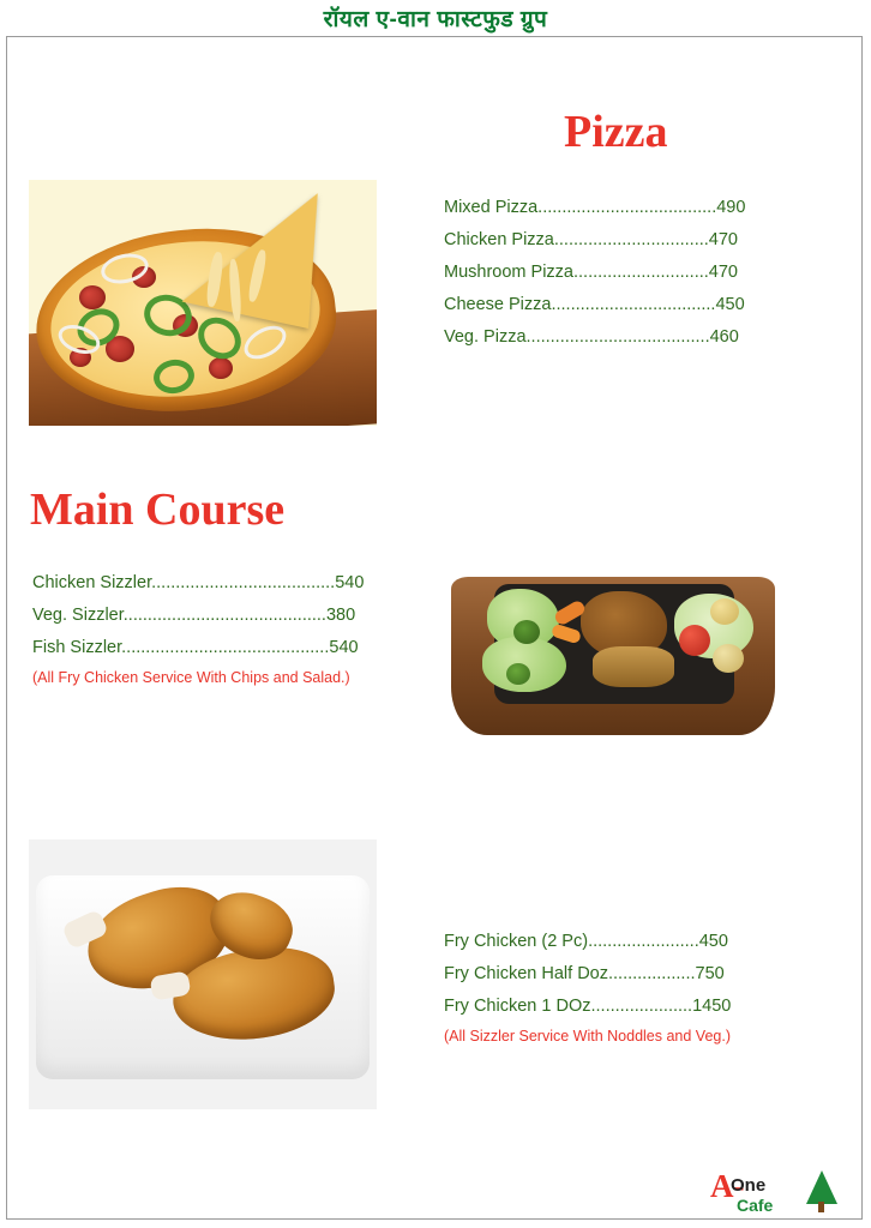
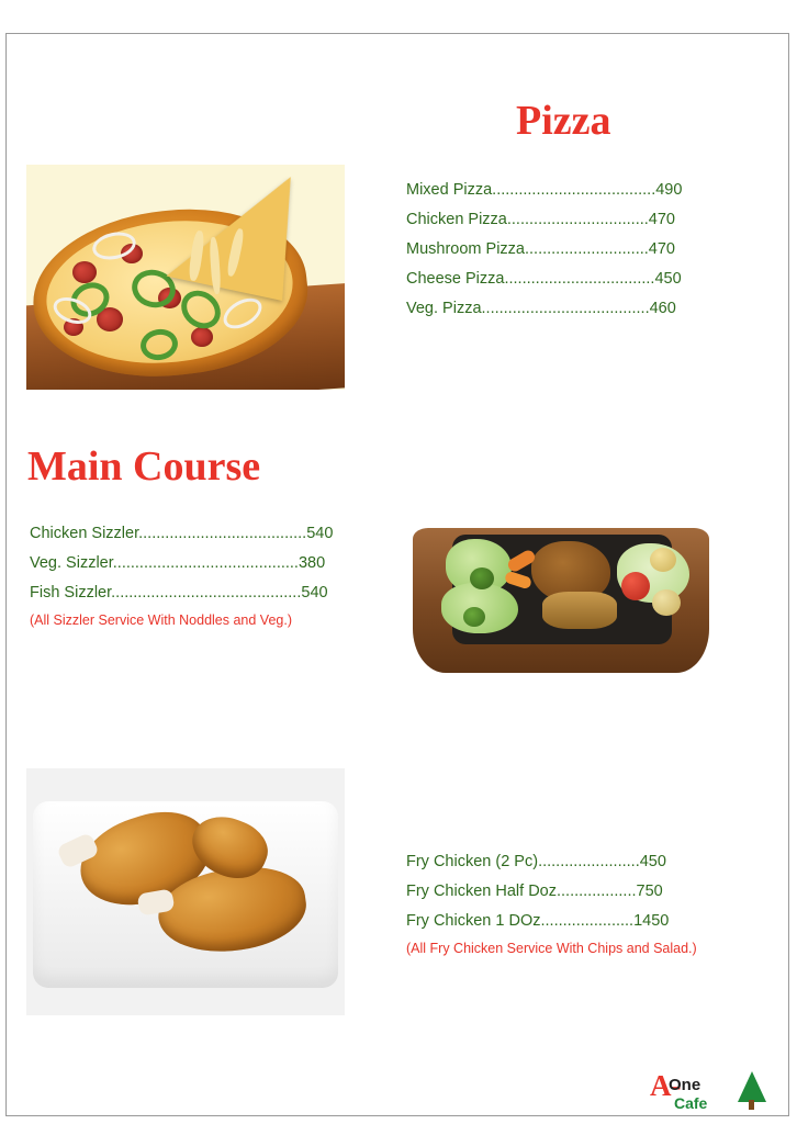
- रॉयल ए-वान फास्टफुड ग्रुप
  Pizza
  Mixed Pizza.....................................490
  Chicken Pizza................................470
  Mushroom Pizza............................470
  Cheese Pizza..................................450
  Veg. Pizza......................................460
  Main Course
  Chicken Sizzler......................................540
  Veg. Sizzler..........................................380
  Fish Sizzler...........................................540
- (All Fry Chicken Service With Chips and Salad.)
+ (All Sizzler Service With Noddles and Veg.)
  Fry Chicken (2 Pc).......................450
  Fry Chicken Half Doz..................750
  Fry Chicken 1 DOz.....................1450
- (All Sizzler Service With Noddles and Veg.)
+ (All Fry Chicken Service With Chips and Salad.)
  A-
  One
  Cafe
